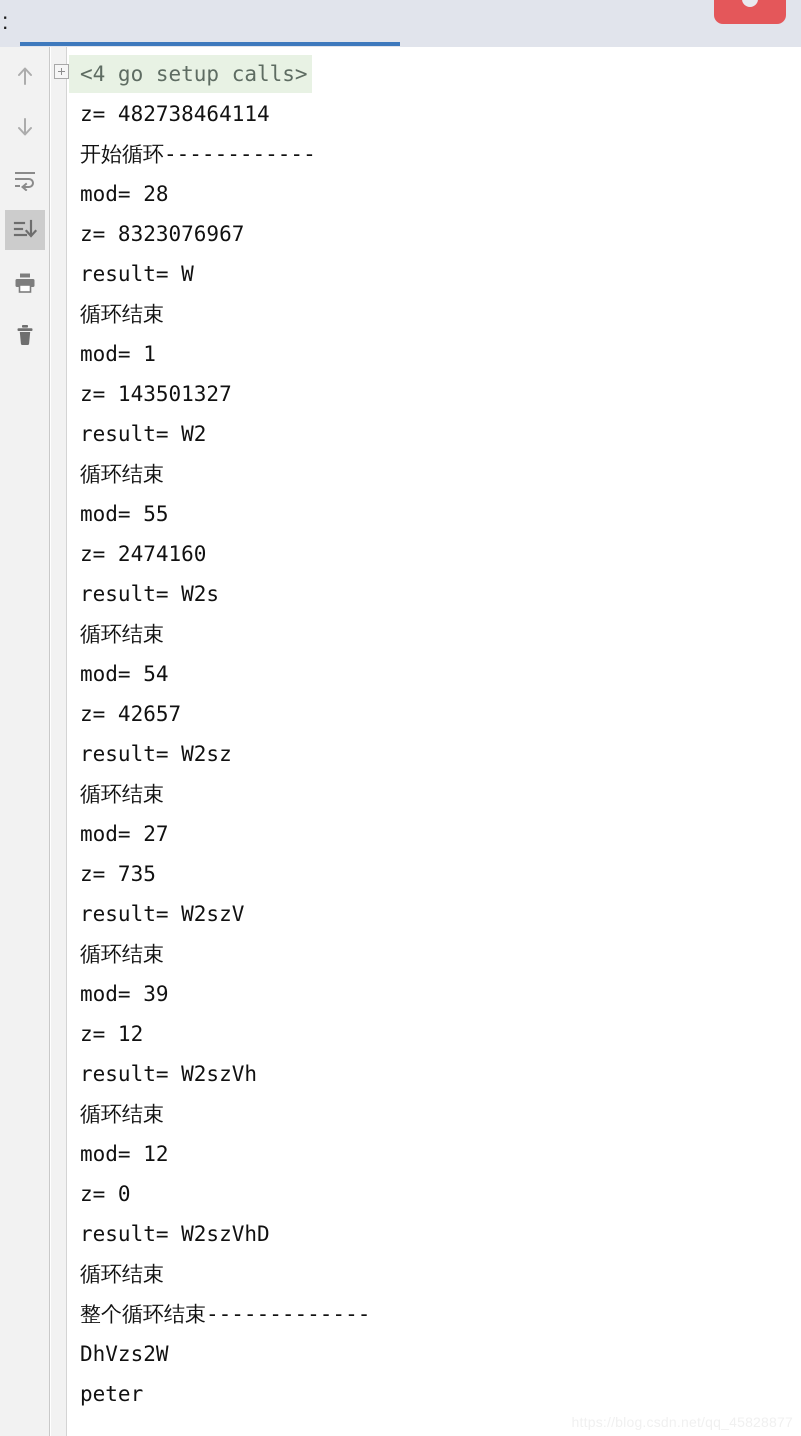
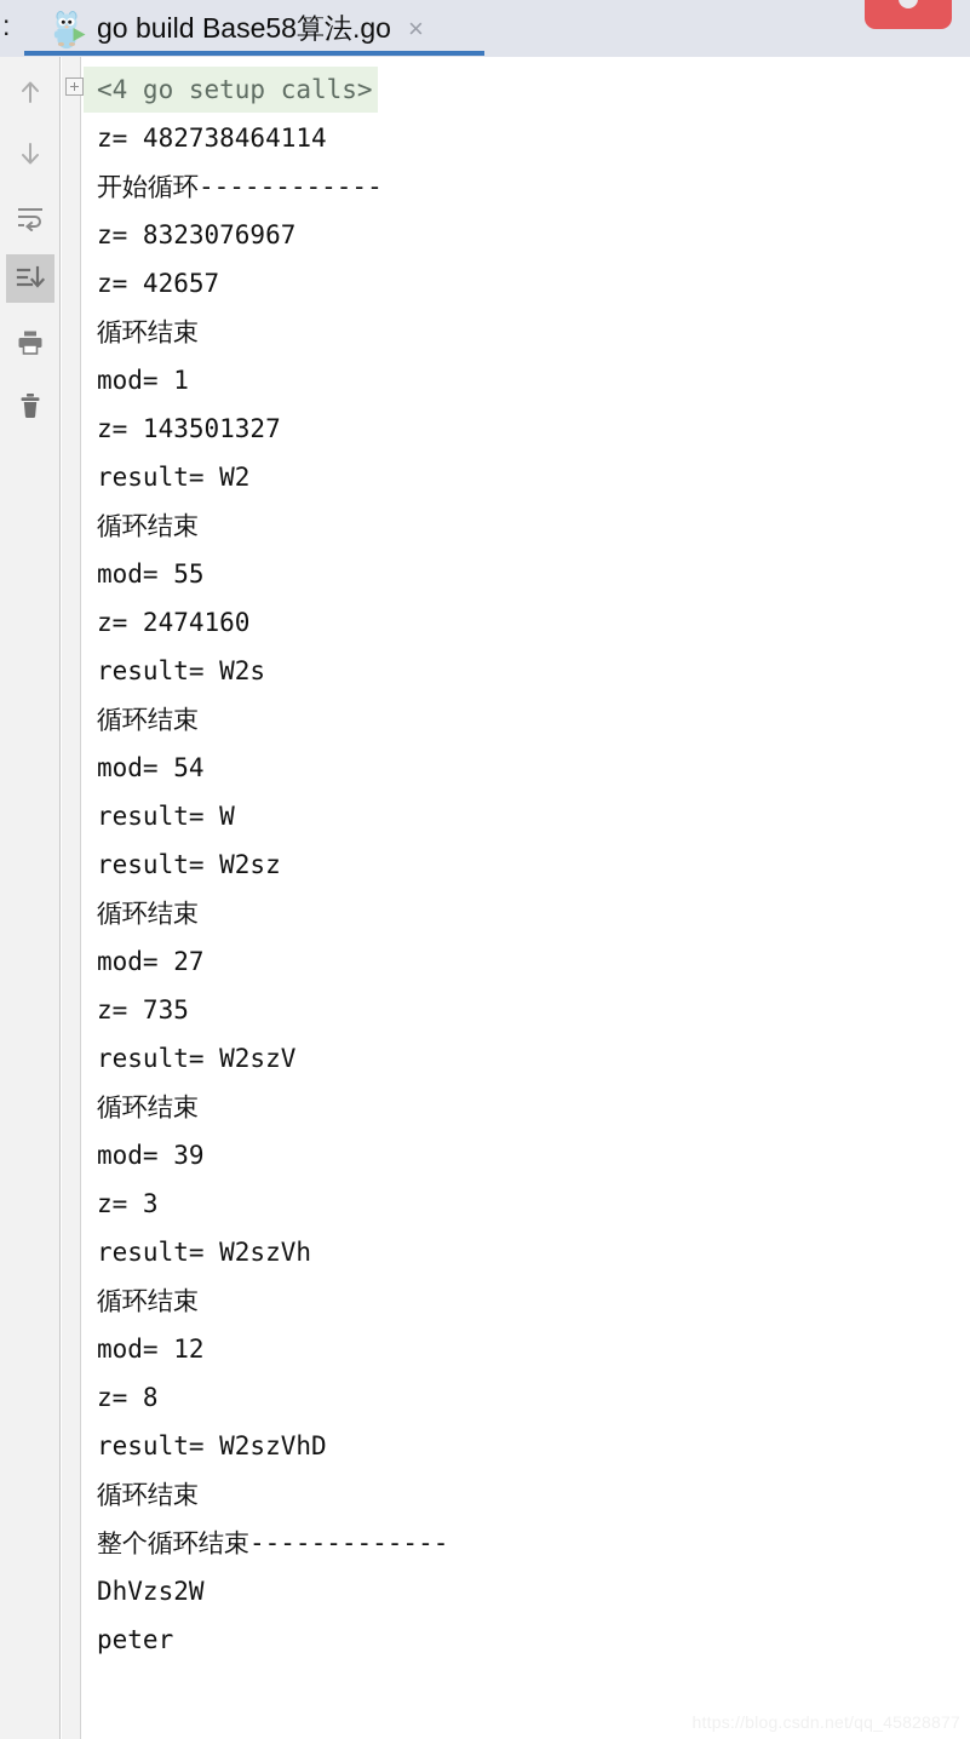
  :
+ go build Base58算法.go
+ ×
  <4 go setup calls>
  z= 482738464114
  开始循环------------
- mod= 28
  z= 8323076967
- result= W
+ z= 42657
  循环结束
  mod= 1
  z= 143501327
  result= W2
  循环结束
  mod= 55
  z= 2474160
  result= W2s
  循环结束
  mod= 54
- z= 42657
+ result= W
  result= W2sz
  循环结束
  mod= 27
  z= 735
  result= W2szV
  循环结束
  mod= 39
- z= 12
+ z= 3
  result= W2szVh
  循环结束
  mod= 12
- z= 0
+ z= 8
  result= W2szVhD
  循环结束
  整个循环结束-------------
  DhVzs2W
  peter
